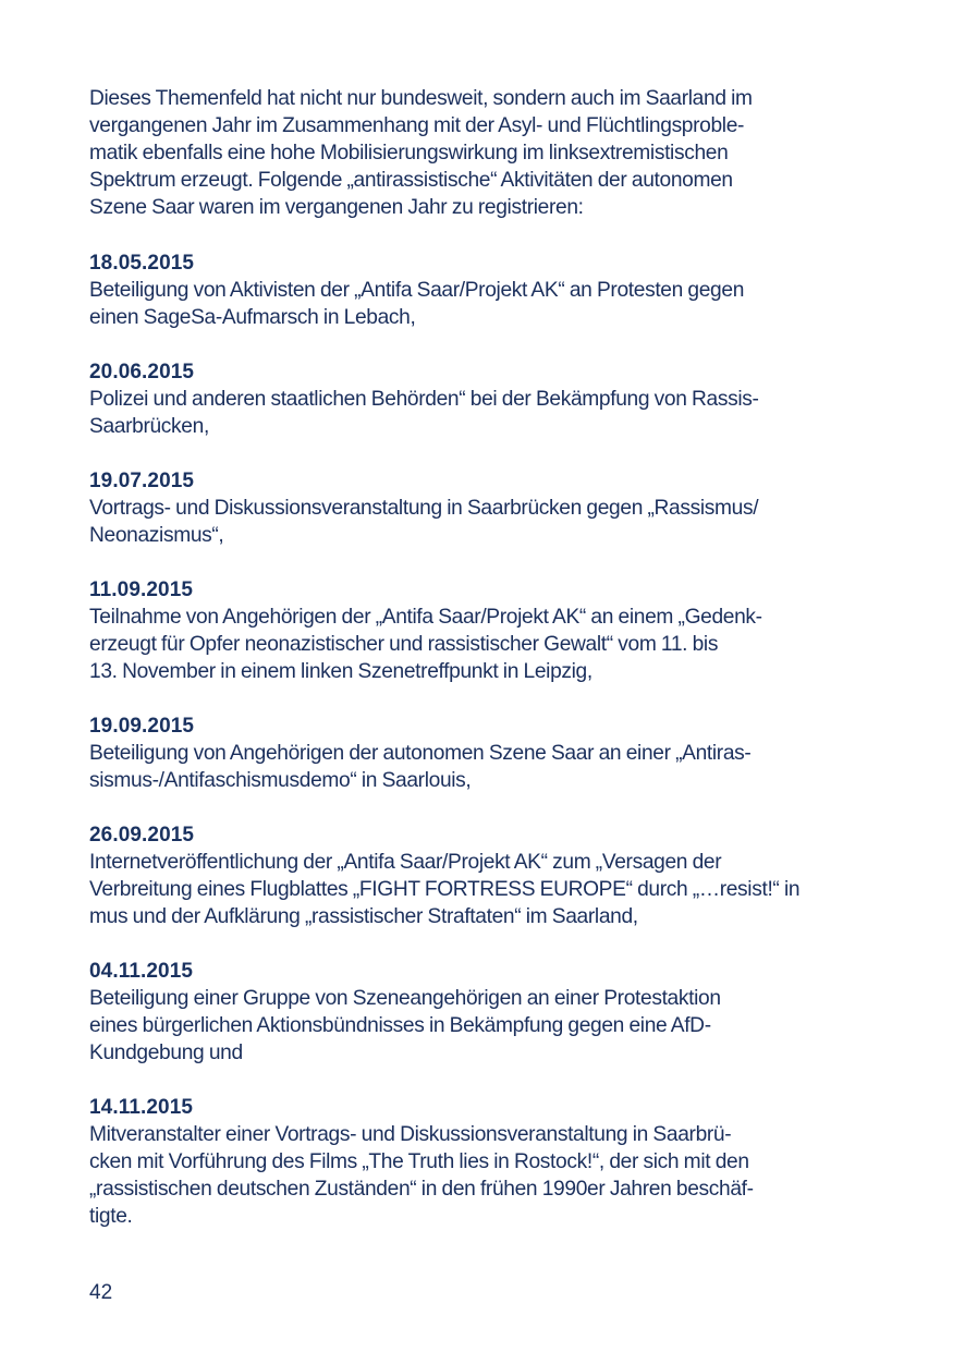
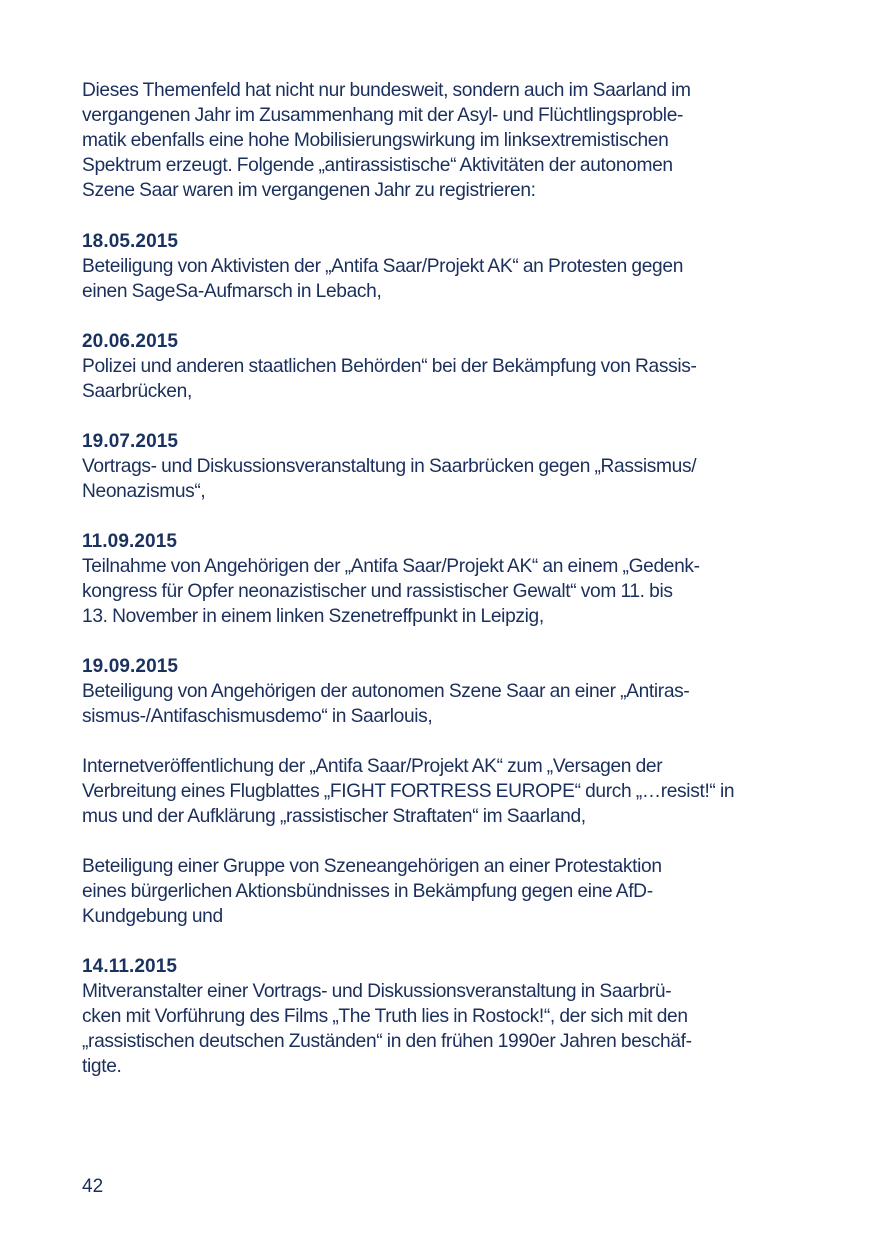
  Dieses Themenfeld hat nicht nur bundesweit, sondern auch im Saarland im
  vergangenen Jahr im Zusammenhang mit der Asyl- und Flüchtlingsproble-
  matik ebenfalls eine hohe Mobilisierungswirkung im linksextremistischen
  Spektrum erzeugt. Folgende „antirassistische“ Aktivitäten der autonomen
  Szene Saar waren im vergangenen Jahr zu registrieren:
  18.05.2015
  Beteiligung von Aktivisten der „Antifa Saar/Projekt AK“ an Protesten gegen
  einen SageSa-Aufmarsch in Lebach,
  20.06.2015
  Polizei und anderen staatlichen Behörden“ bei der Bekämpfung von Rassis-
  Saarbrücken,
  19.07.2015
  Vortrags- und Diskussionsveranstaltung in Saarbrücken gegen „Rassismus/
  Neonazismus“,
  11.09.2015
  Teilnahme von Angehörigen der „Antifa Saar/Projekt AK“ an einem „Gedenk-
- erzeugt für Opfer neonazistischer und rassistischer Gewalt“ vom 11. bis
+ kongress für Opfer neonazistischer und rassistischer Gewalt“ vom 11. bis
  13. November in einem linken Szenetreffpunkt in Leipzig,
  19.09.2015
  Beteiligung von Angehörigen der autonomen Szene Saar an einer „Antiras-
  sismus-/Antifaschismusdemo“ in Saarlouis,
- 26.09.2015
  Internetveröffentlichung der „Antifa Saar/Projekt AK“ zum „Versagen der
  Verbreitung eines Flugblattes „FIGHT FORTRESS EUROPE“ durch „…resist!“ in
  mus und der Aufklärung „rassistischer Straftaten“ im Saarland,
- 04.11.2015
  Beteiligung einer Gruppe von Szeneangehörigen an einer Protestaktion
  eines bürgerlichen Aktionsbündnisses in Bekämpfung gegen eine AfD-
  Kundgebung und
  14.11.2015
  Mitveranstalter einer Vortrags- und Diskussionsveranstaltung in Saarbrü-
  cken mit Vorführung des Films „The Truth lies in Rostock!“, der sich mit den
  „rassistischen deutschen Zuständen“ in den frühen 1990er Jahren beschäf-
  tigte.
  42
